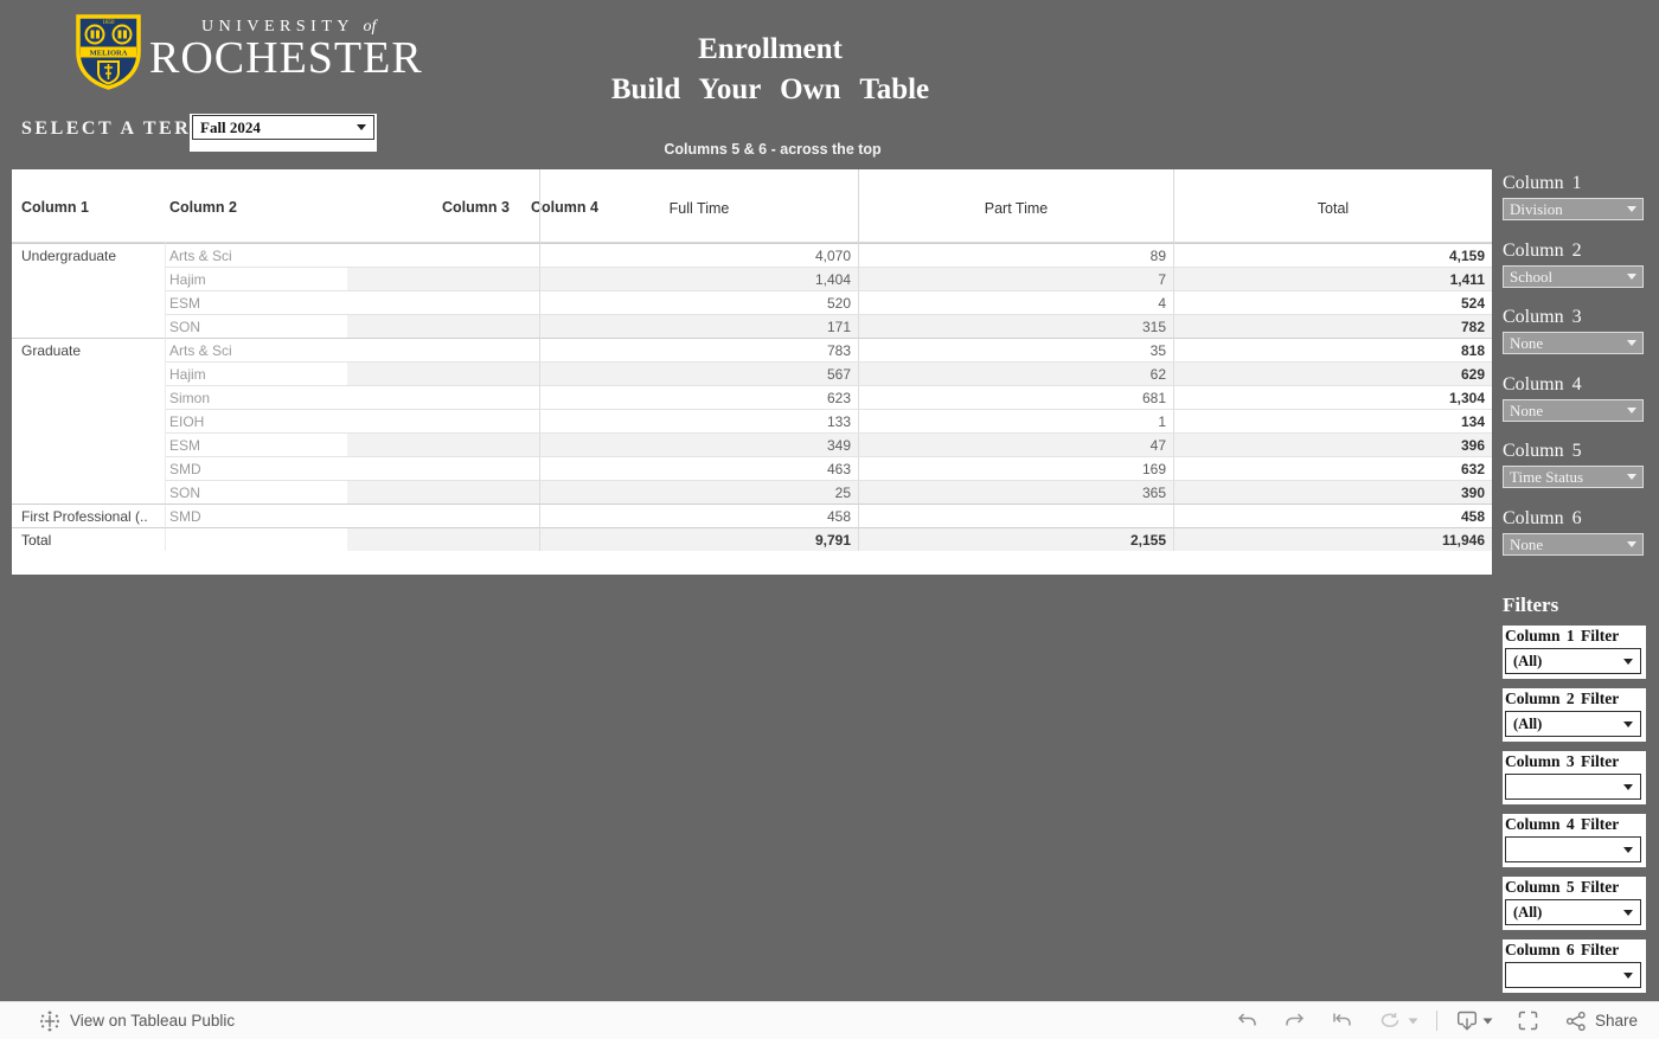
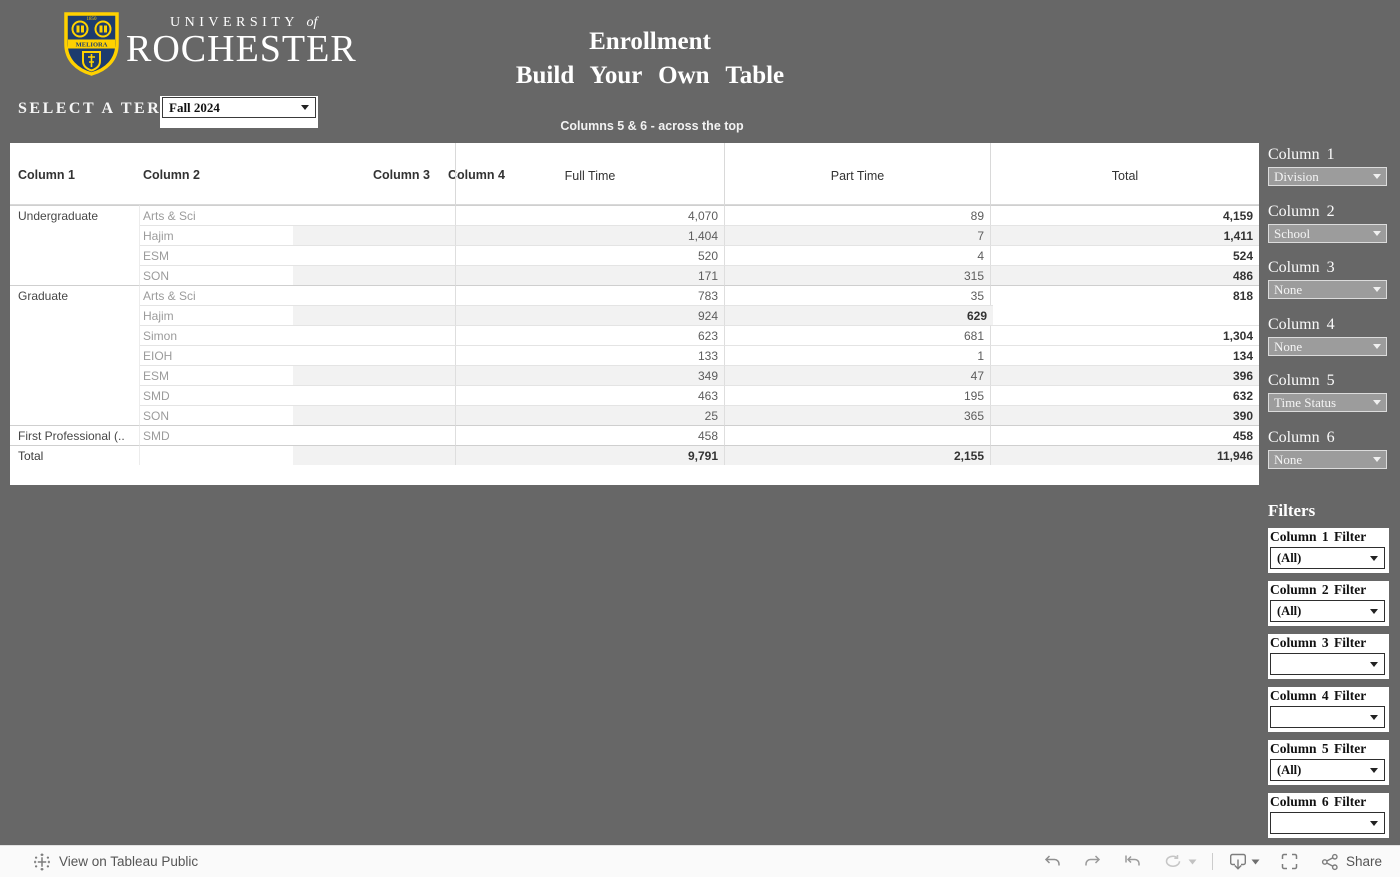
  UNIVERSITY of
  ROCHESTER
  Enrollment
  Build Your Own Table
  SELECT A TER
  Fall 2024
  Columns 5 & 6 - across the top
  Column 1
  Column 2
  Column 3
  Column 4
  Full Time
  Part Time
  Total
  Undergraduate
  Arts & Sci
  4,070
  89
  4,159
  Hajim
  1,404
  7
  1,411
  ESM
  520
  4
  524
  SON
  171
  315
- 782
+ 486
  Graduate
  Arts & Sci
  783
  35
  818
  Hajim
- 567
+ 924
- 62
  629
  Simon
  623
  681
  1,304
  EIOH
  133
  1
  134
  ESM
  349
  47
  396
  SMD
  463
- 169
+ 195
  632
  SON
  25
  365
  390
  First Professional (..
  SMD
  458
  458
  Total
  9,791
  2,155
  11,946
  Column 1
  Division
  Column 2
  School
  Column 3
  None
  Column 4
  None
  Column 5
  Time Status
  Column 6
  None
  Filters
  Column 1 Filter
  (All)
  Column 2 Filter
  (All)
  Column 3 Filter
  Column 4 Filter
  Column 5 Filter
  (All)
  Column 6 Filter
  View on Tableau Public
  Share
